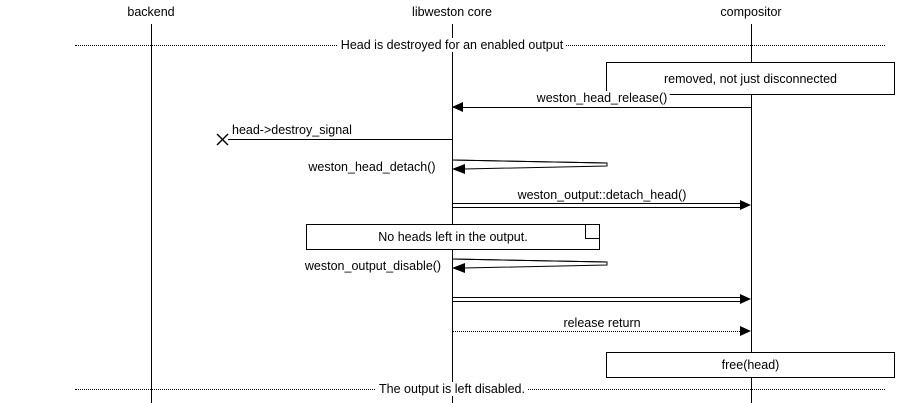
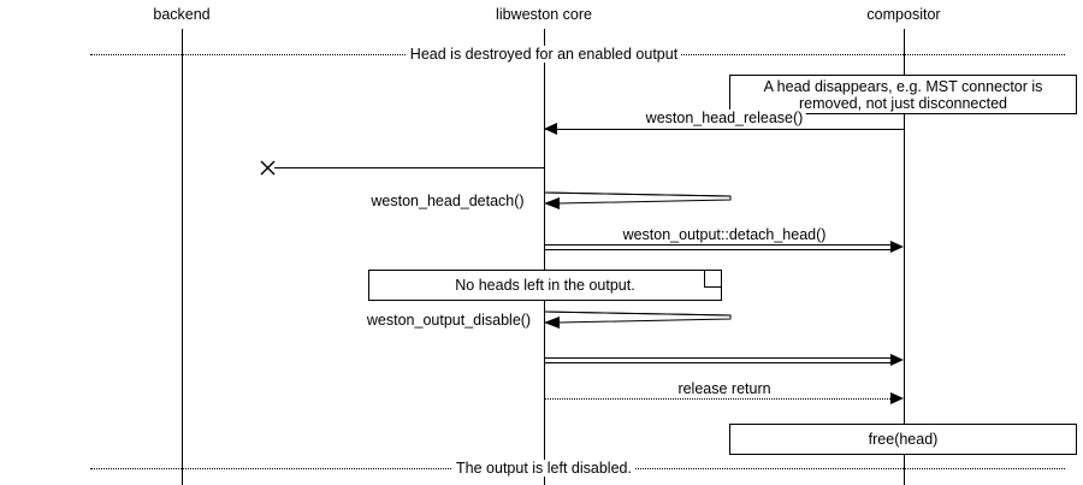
  backend
  libweston core
  compositor
  Head is destroyed for an enabled output
+ A head disappears, e.g. MST connector is
  removed, not just disconnected
  weston_head_release()
- head->destroy_signal
  weston_head_detach()
  weston_output::detach_head()
  No heads left in the output.
  weston_output_disable()
  release return
  free(head)
  The output is left disabled.
